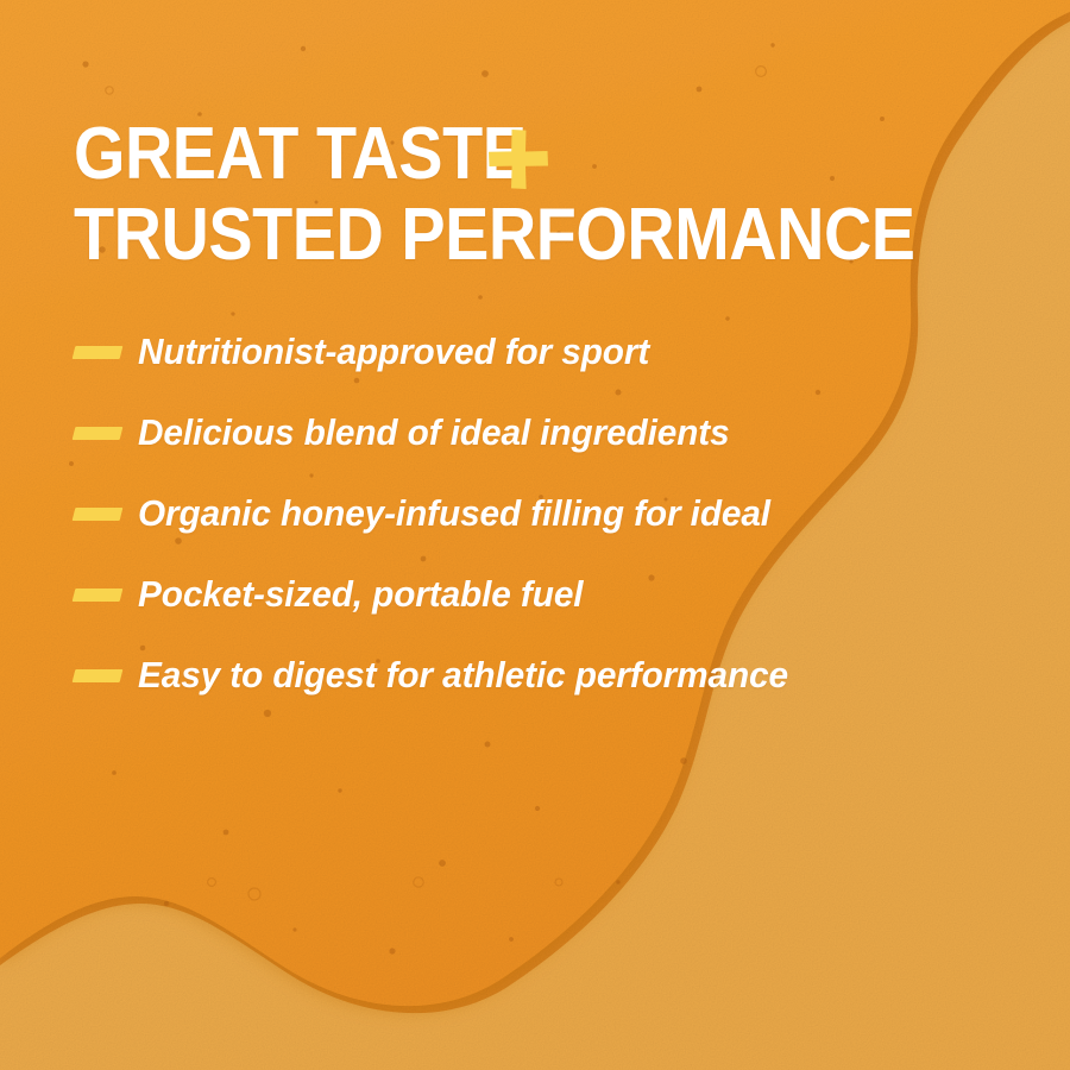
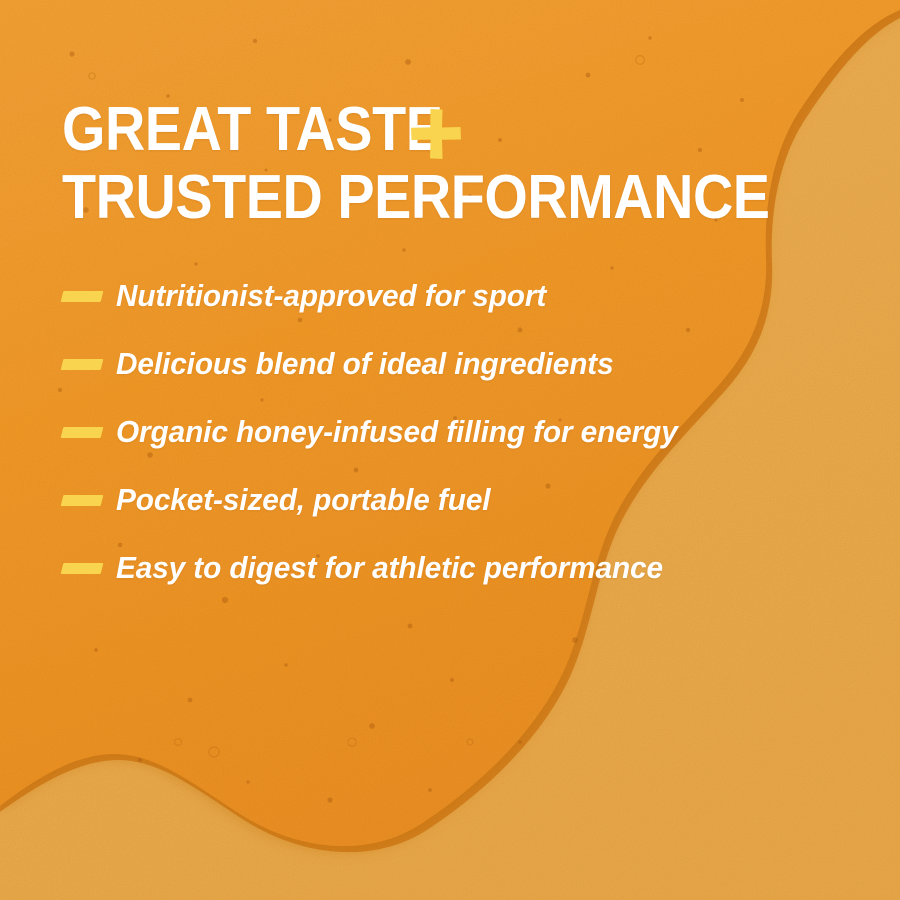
  GREAT TAST
  TRUSTED PERFORMANCE
  Nutritionist-approved for sport
  Delicious blend of ideal ingredients
- Organic honey-infused filling for ideal
+ Organic honey-infused filling for energy
  Pocket-sized, portable fuel
  Easy to digest for athletic performance
